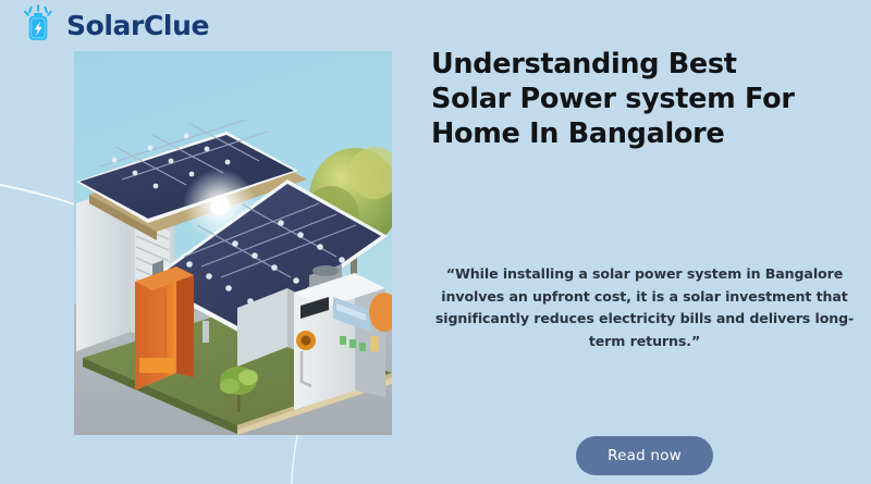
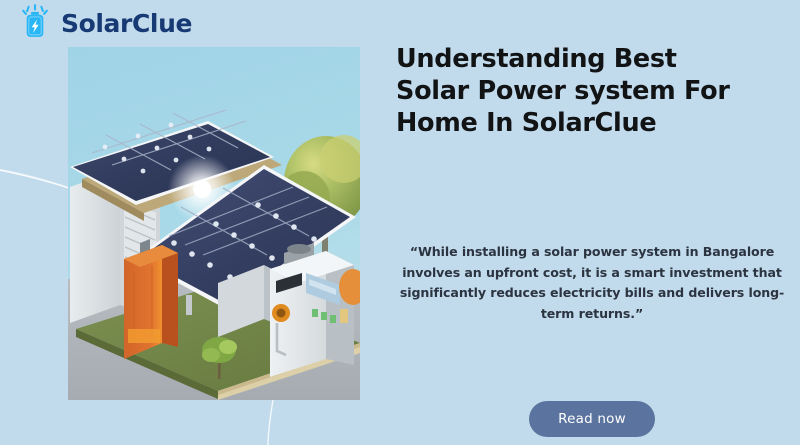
  SolarClue
- Understanding Best Solar Power system For Home In Bangalore
+ Understanding Best Solar Power system For Home In SolarClue
- “While installing a solar power system in Bangalore involves an upfront cost, it is a solar investment that significantly reduces electricity bills and delivers long-term returns.”
+ “While installing a solar power system in Bangalore involves an upfront cost, it is a smart investment that significantly reduces electricity bills and delivers long-term returns.”
  Read now
